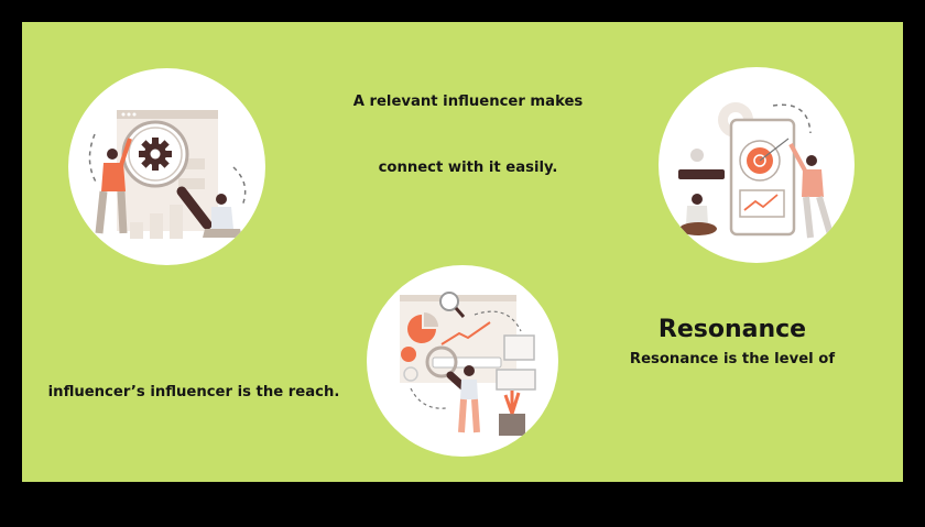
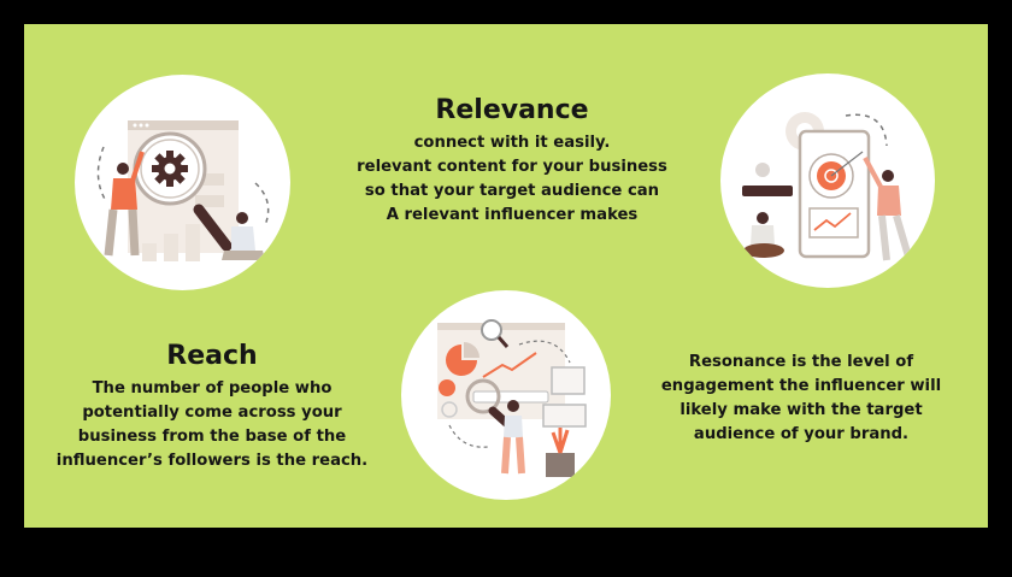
+ Relevance
- A relevant influencer makes
+ connect with it easily.
+ relevant content for your business
+ so that your target audience can
- connect with it easily.
+ A relevant influencer makes
+ Reach
+ The number of people who
+ potentially come across your
+ business from the base of the
- influencer’s influencer is the reach.
+ influencer’s followers is the reach.
- Resonance
  Resonance is the level of
+ engagement the influencer will
+ likely make with the target
+ audience of your brand.
